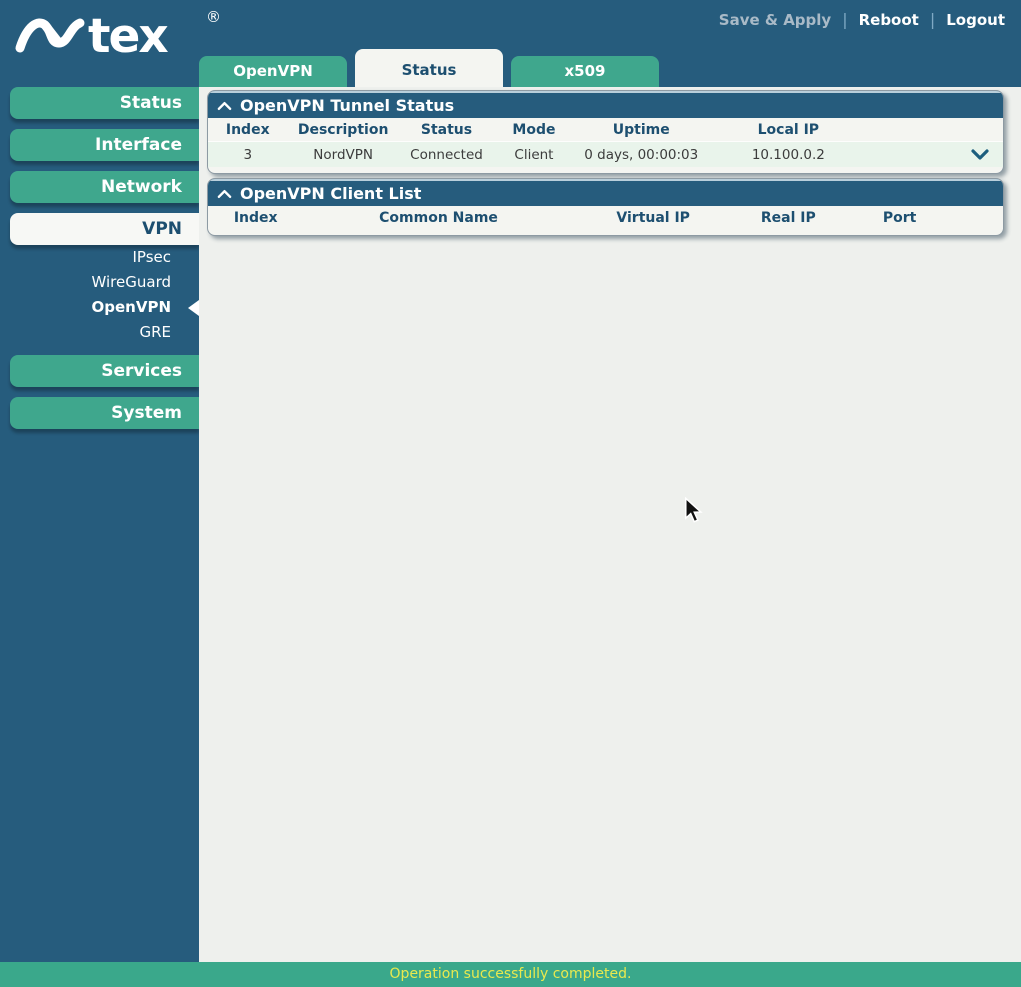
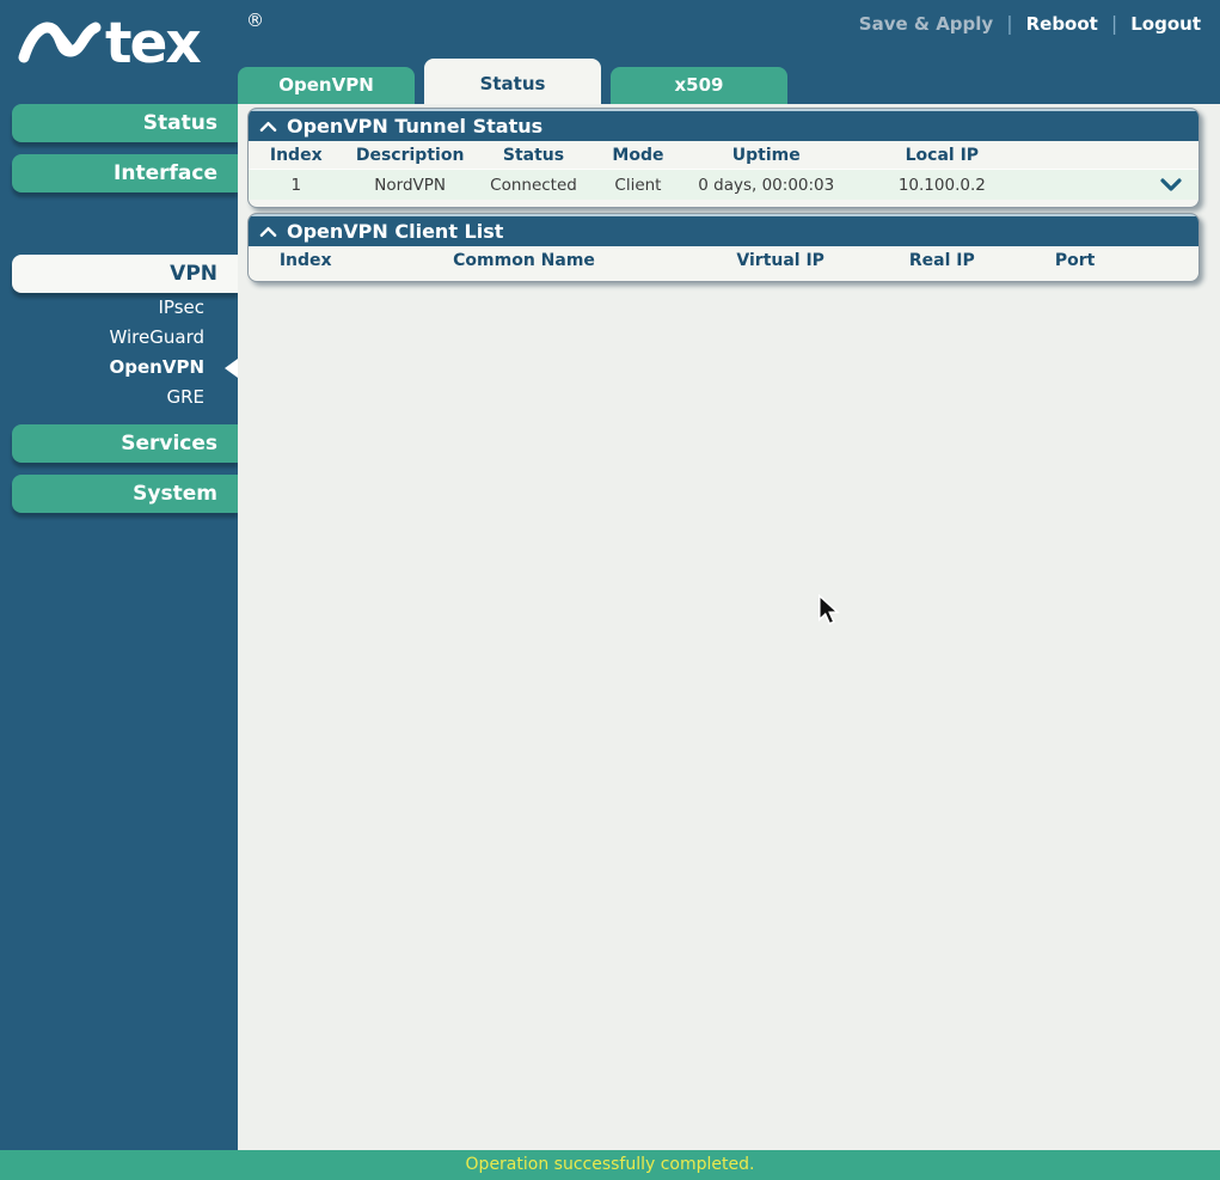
  tex
  ®
  Save & Apply
  |
  Reboot
  |
  Logout
  OpenVPN
  Status
  x509
  Status
  Interface
- Network
  VPN
  IPsec
  WireGuard
  OpenVPN
  GRE
  Services
  System
  OpenVPN Tunnel Status
  Index
  Description
  Status
  Mode
  Uptime
  Local IP
- 3
+ 1
  NordVPN
  Connected
  Client
  0 days, 00:00:03
  10.100.0.2
  OpenVPN Client List
  Index
  Common Name
  Virtual IP
  Real IP
  Port
  Operation successfully completed.
